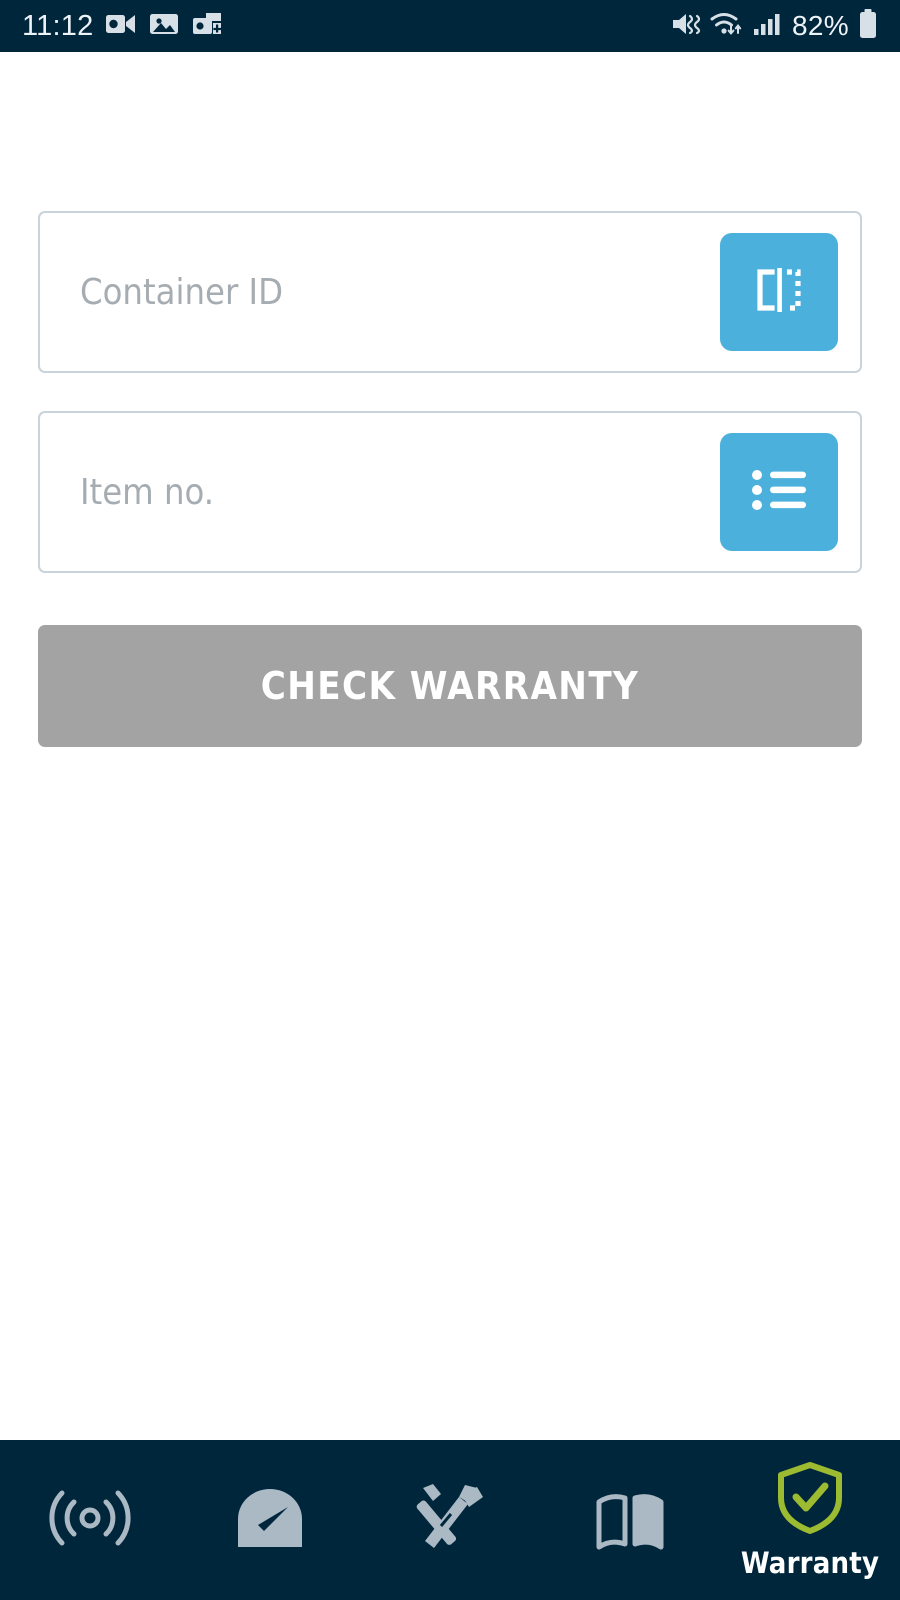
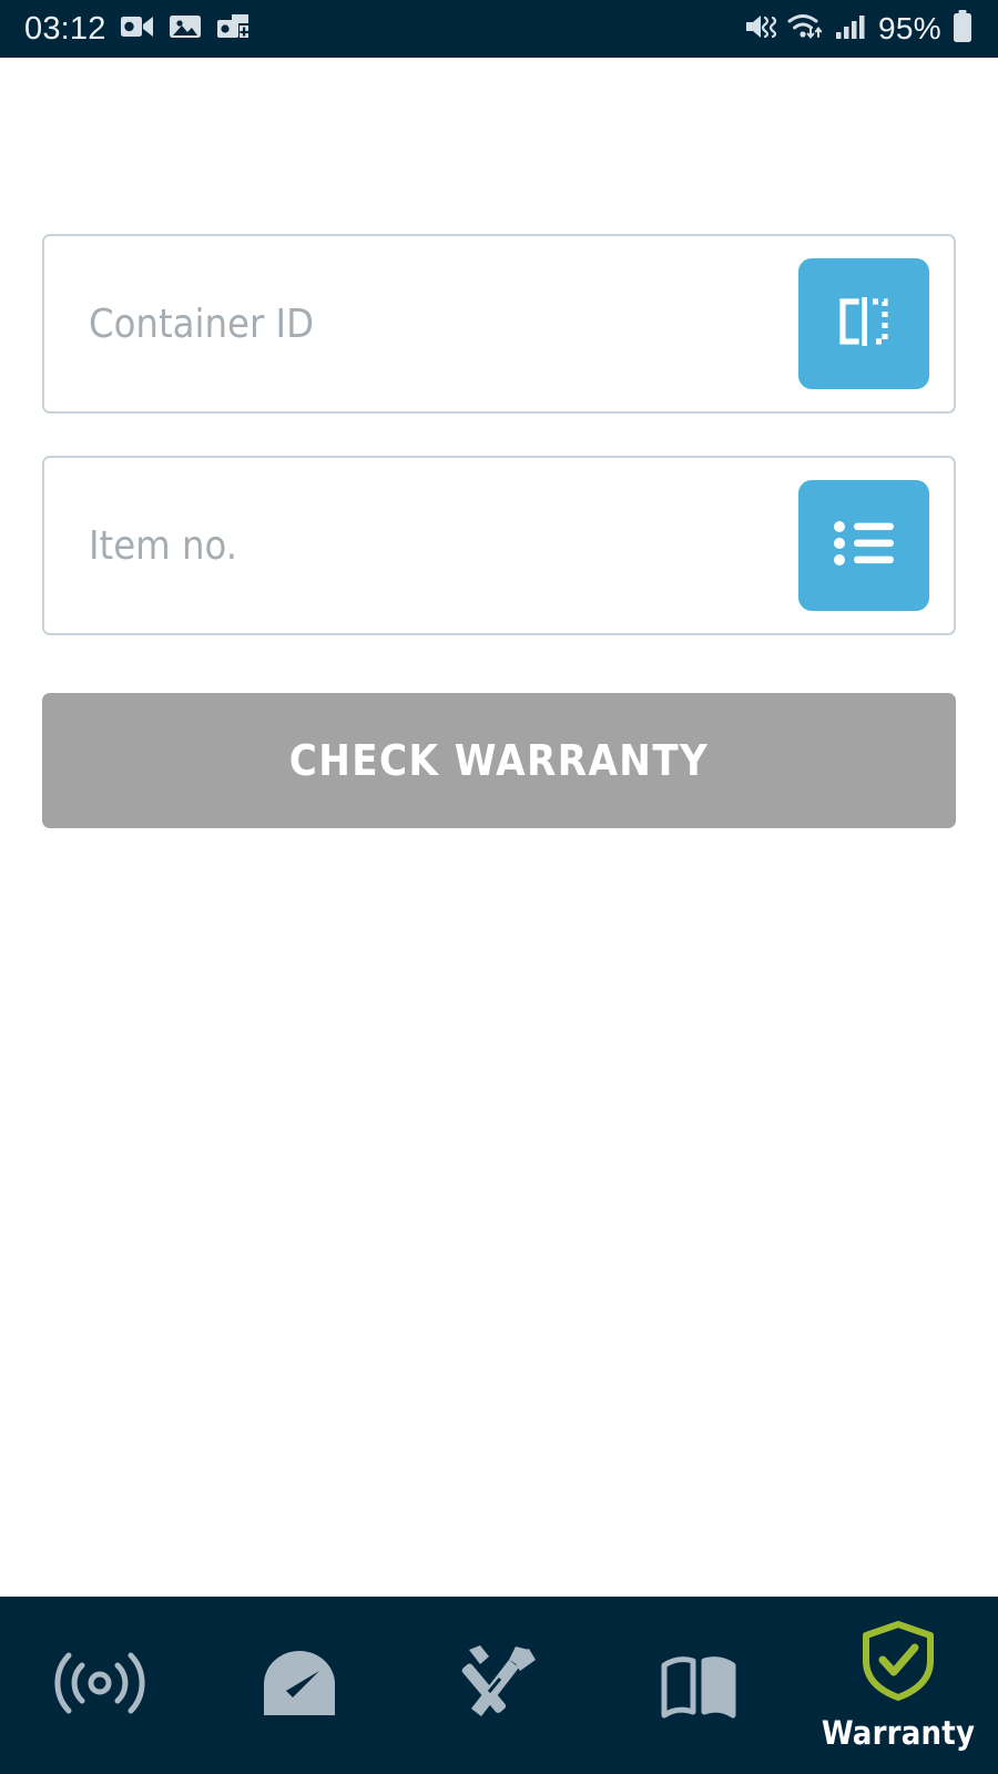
- 11:12
+ 03:12
- 82%
+ 95%
  Container ID
  Item no.
  CHECK WARRANTY
  Warranty
